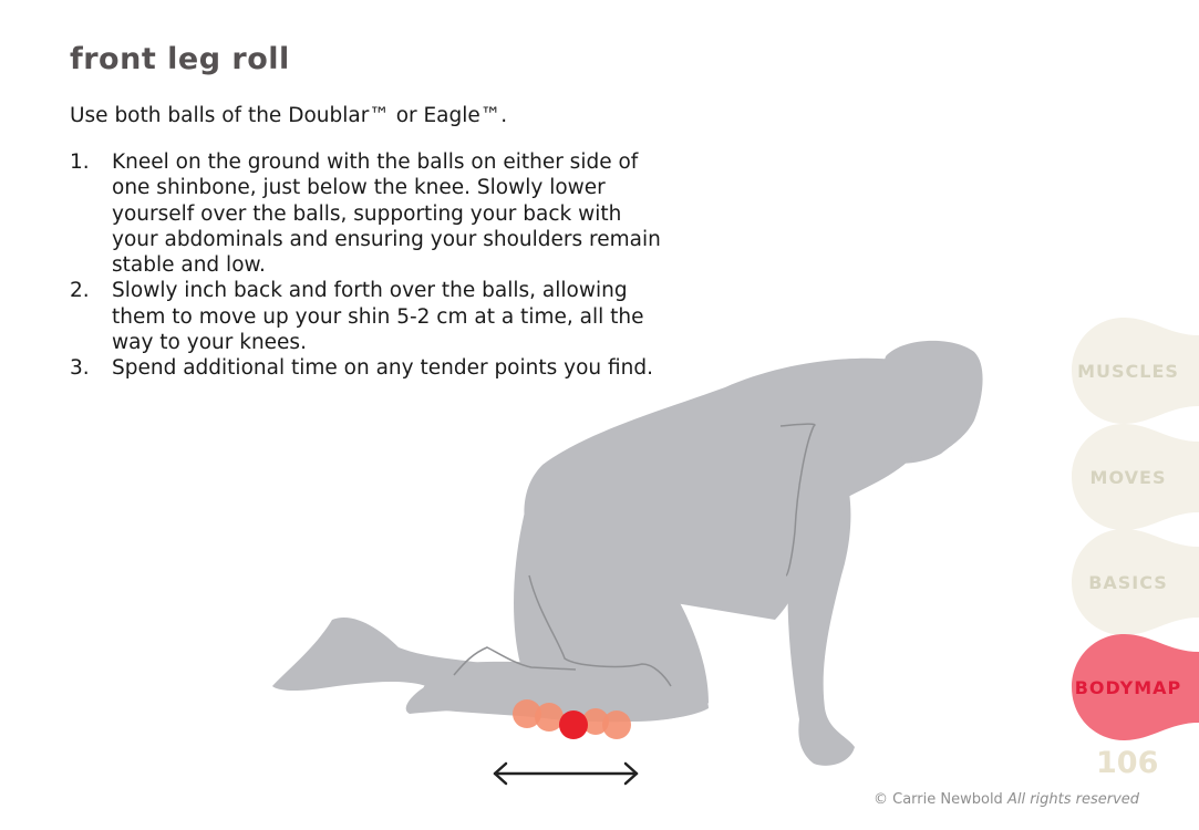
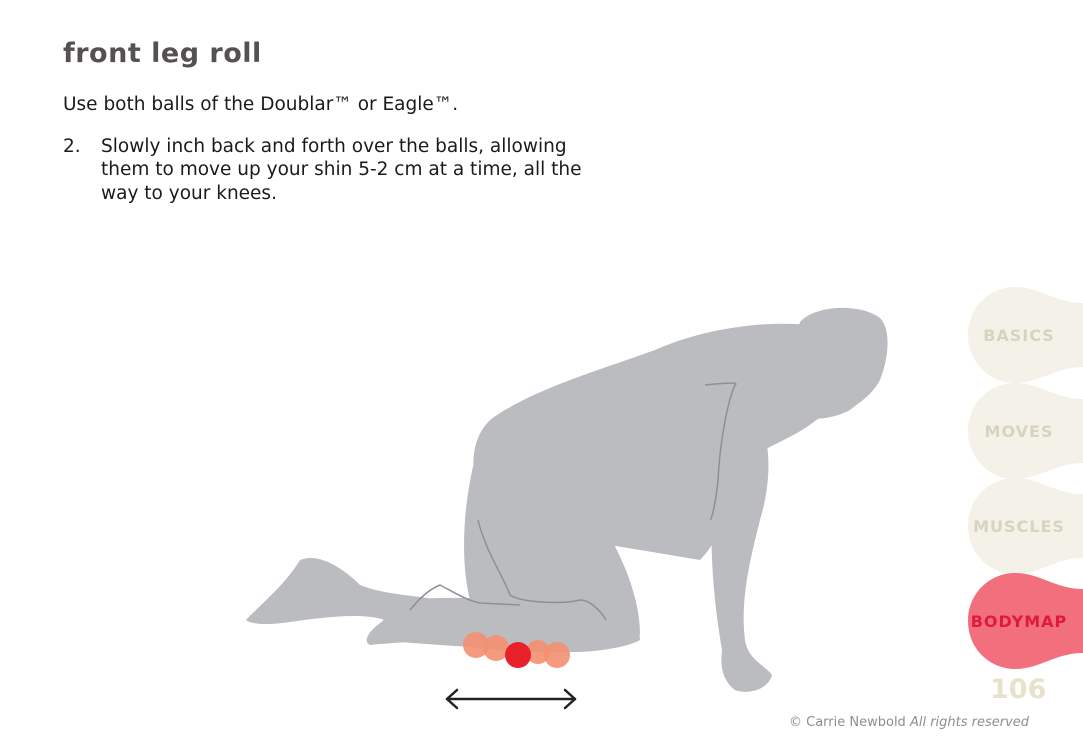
  front leg roll
  Use both balls of the Doublar™ or Eagle™.
- 1.
- Kneel on the ground with the balls on either side of one shinbone, just below the knee. Slowly lower yourself over the balls, supporting your back with your abdominals and ensuring your shoulders remain stable and low.
  2.
  Slowly inch back and forth over the balls, allowing them to move up your shin 5-2 cm at a time, all the way to your knees.
- 3.
- Spend additional time on any tender points you find.
- MUSCLES
+ BASICS
  MOVES
- BASICS
+ MUSCLES
  BODYMAP
  106
  © Carrie Newbold All rights reserved
